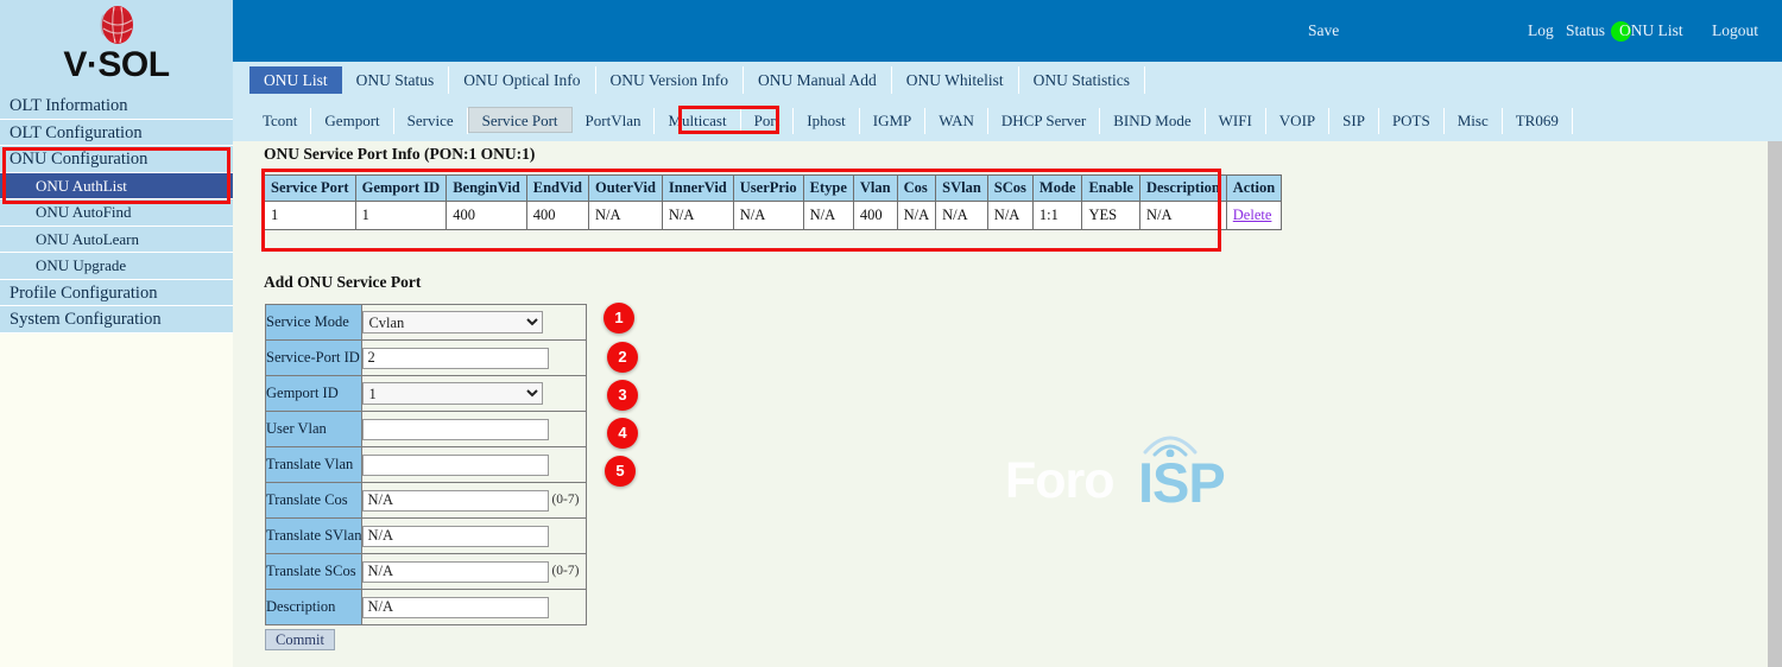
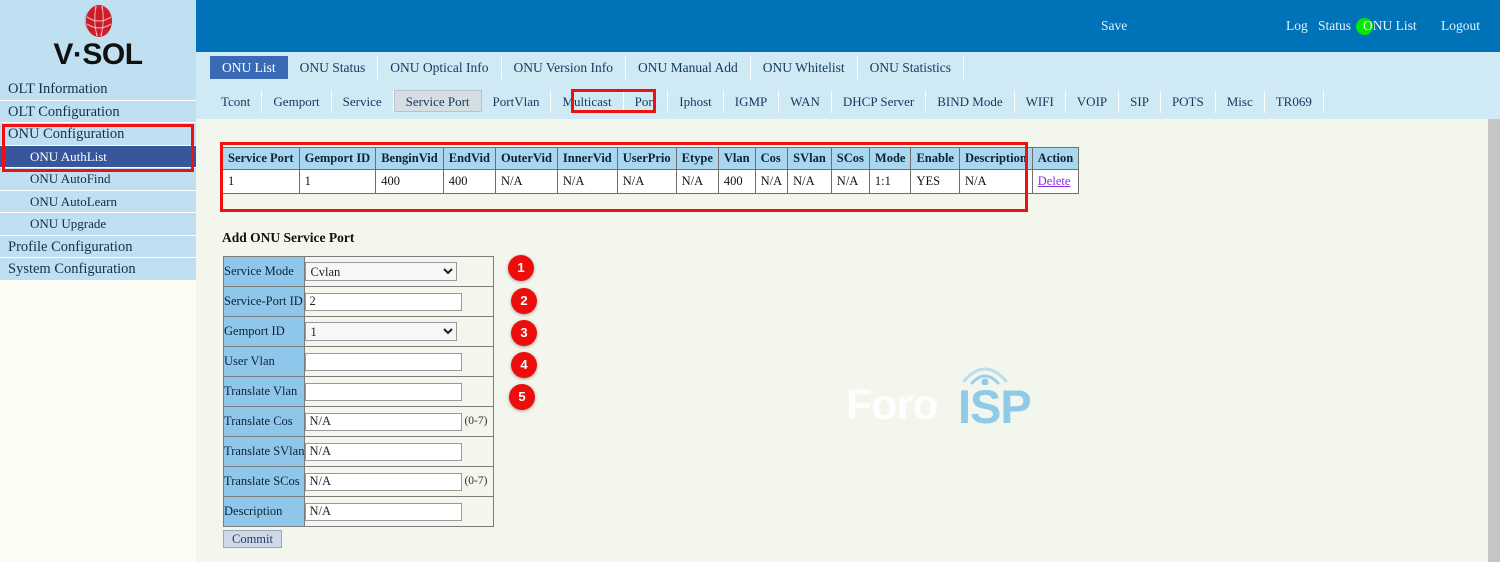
  V·SOL
  OLT Information
  OLT Configuration
  ONU Configuration
  ONU AuthList
  ONU AutoFind
  ONU AutoLearn
  ONU Upgrade
  Profile Configuration
  System Configuration
  Save
  Log
  Status
  ONU List
  Logout
  ONU List ONU Status ONU Optical Info ONU Version Info ONU Manual Add ONU Whitelist ONU Statistics
  Tcont Gemport Service Service Port PortVlan Multicast Port Iphost IGMP WAN DHCP Server BIND Mode WIFI VOIP SIP POTS Misc TR069
- ONU Service Port Info (PON:1 ONU:1)
  Service Port	Gemport ID	BenginVid	EndVid	OuterVid	InnerVid	UserPrio	Etype	Vlan	Cos	SVlan	SCos	Mode	Enable	Description	Action
  1	1	400	400	N/A	N/A	N/A	N/A	400	N/A	N/A	N/A	1:1	YES	N/A	Delete
  Add ONU Service Port
  ISP
  Service Mode	Cvlan
  Service-Port ID	2
  Gemport ID	1
  User Vlan
  Translate Vlan
  Translate Cos	N/A (0-7)
  Translate SVlan	N/A
  Translate SCos	N/A (0-7)
  Description	N/A
  Commit
  1
  2
  3
  4
  5
